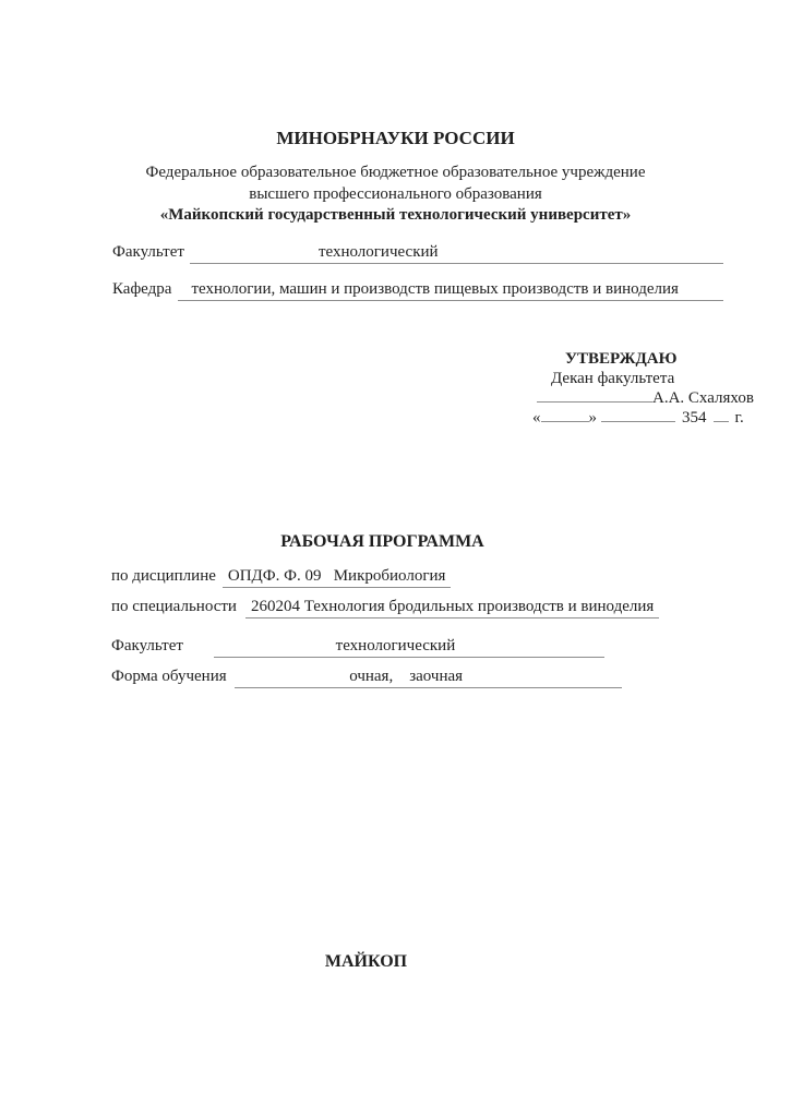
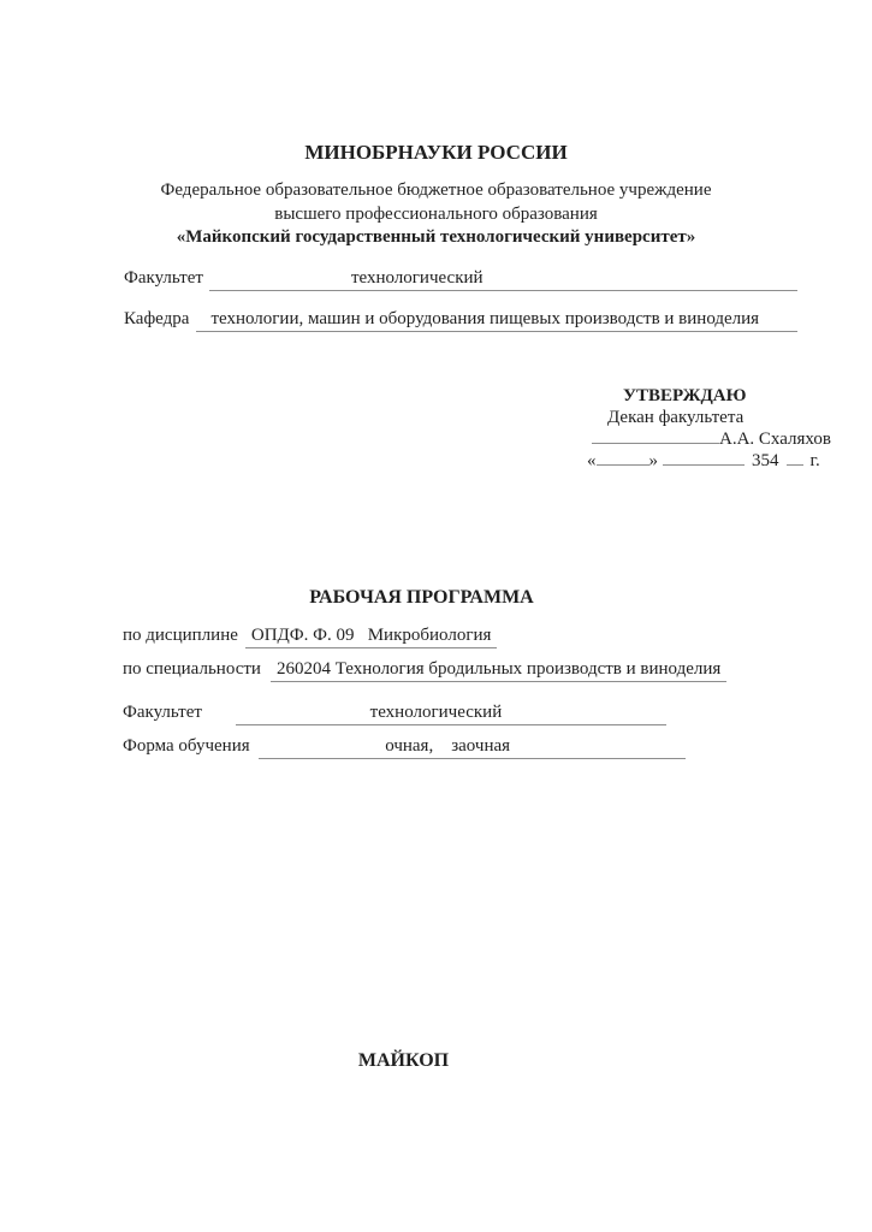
  МИНОБРНАУКИ РОССИИ
  Федеральное образовательное бюджетное образовательное учреждение
  высшего профессионального образования
  «Майкопский государственный технологический университет»
  Факультет
  технологический
  Кафедра
- технологии, машин и производств пищевых производств и виноделия
+ технологии, машин и оборудования пищевых производств и виноделия
  УТВЕРЖДАЮ
  Декан факультета
  А.А. Схаляхов
  « » 354 г.
  РАБОЧАЯ ПРОГРАММА
  по дисциплине
  ОПДФ. Ф. 09 Микробиология
  по специальности
  260204 Технология бродильных производств и виноделия
  Факультет
  технологический
  Форма обучения
  очная, заочная
  МАЙКОП
